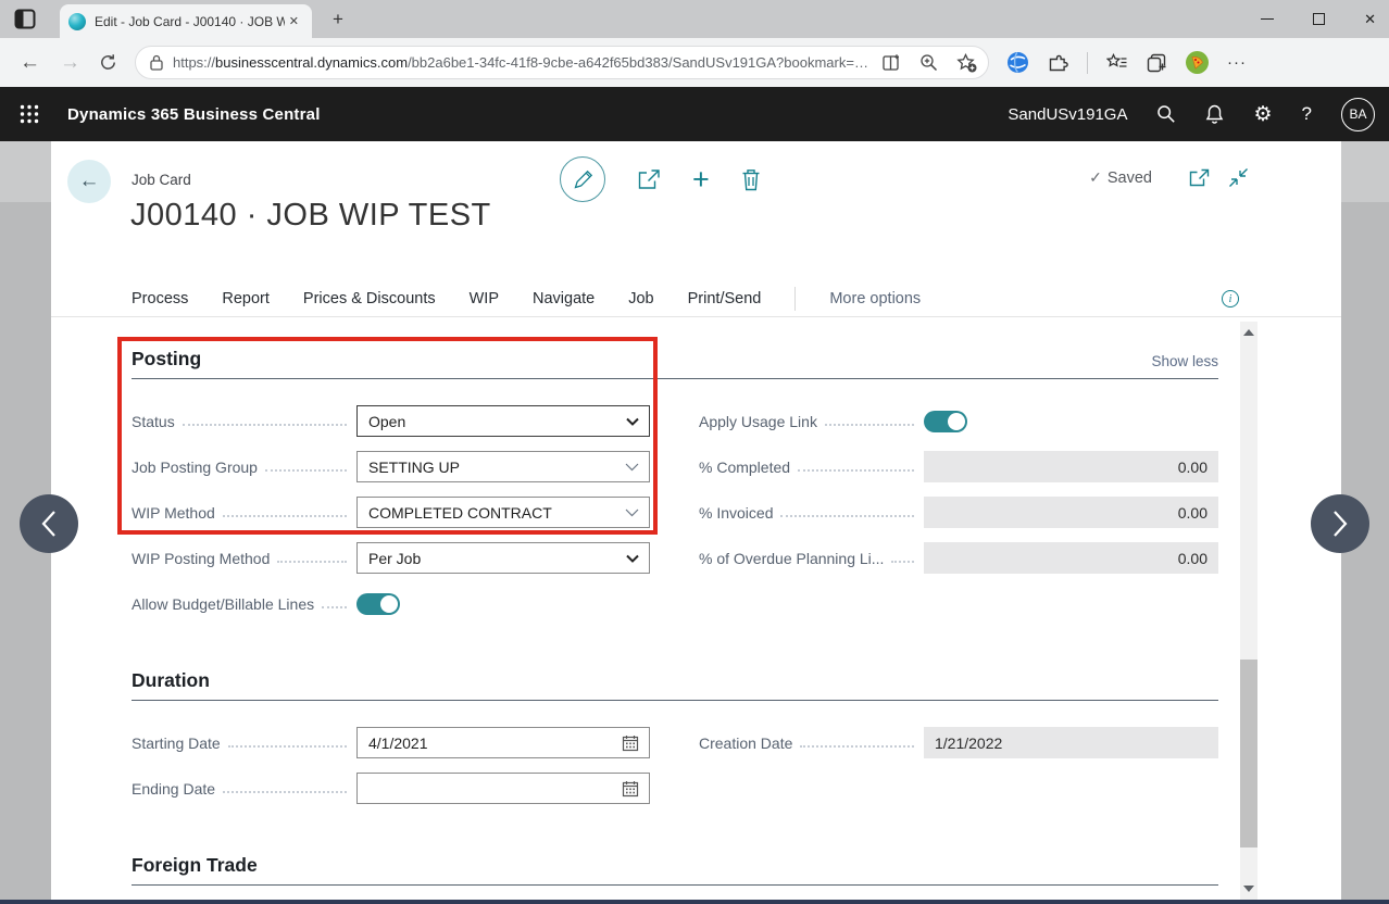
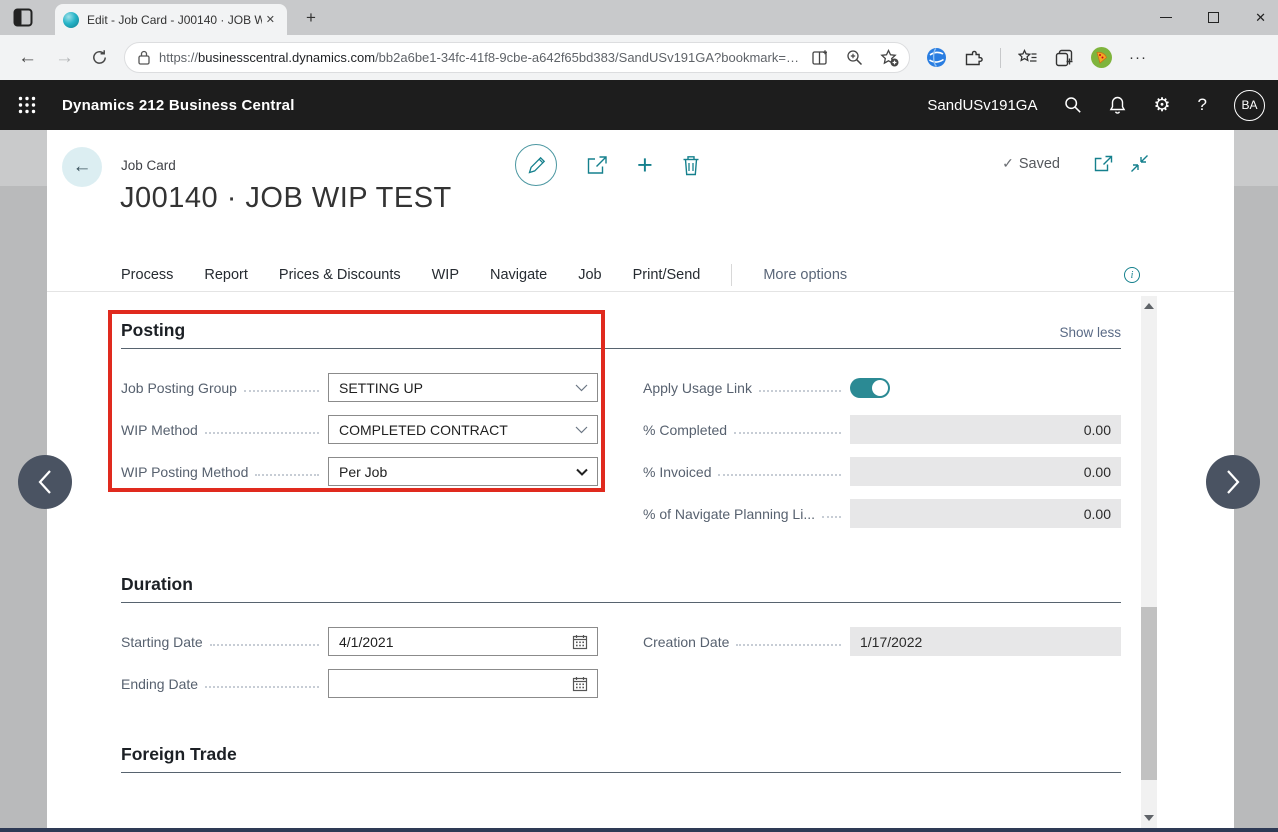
  Edit - Job Card - J00140 · JOB W
  ✕
  +
  ✕
  ←
  →
  https://businesscentral.dynamics.com/bb2a6be1-34fc-41f8-9cbe-a642f65bd383/SandUSv191GA?bookmark=…
  ···
- Dynamics 365 Business Central
+ Dynamics 212 Business Central
  SandUSv191GA
  ⚙
  ?
  BA
  ←
  Job Card
  +
  ✓
  Saved
  J00140 · JOB WIP TEST
  Process
  Report
  Prices & Discounts
  WIP
  Navigate
  Job
  Print/Send
  More options
  i
  Posting
  Show less
- Status
- Open
  Job Posting Group
  SETTING UP
  WIP Method
  COMPLETED CONTRACT
  WIP Posting Method
  Per Job
- Allow Budget/Billable Lines
  Apply Usage Link
  % Completed
  0.00
  % Invoiced
  0.00
- % of Overdue Planning Li...
+ % of Navigate Planning Li...
  0.00
  Duration
  Starting Date
  4/1/2021
  Ending Date
  Creation Date
- 1/21/2022
+ 1/17/2022
  Foreign Trade
